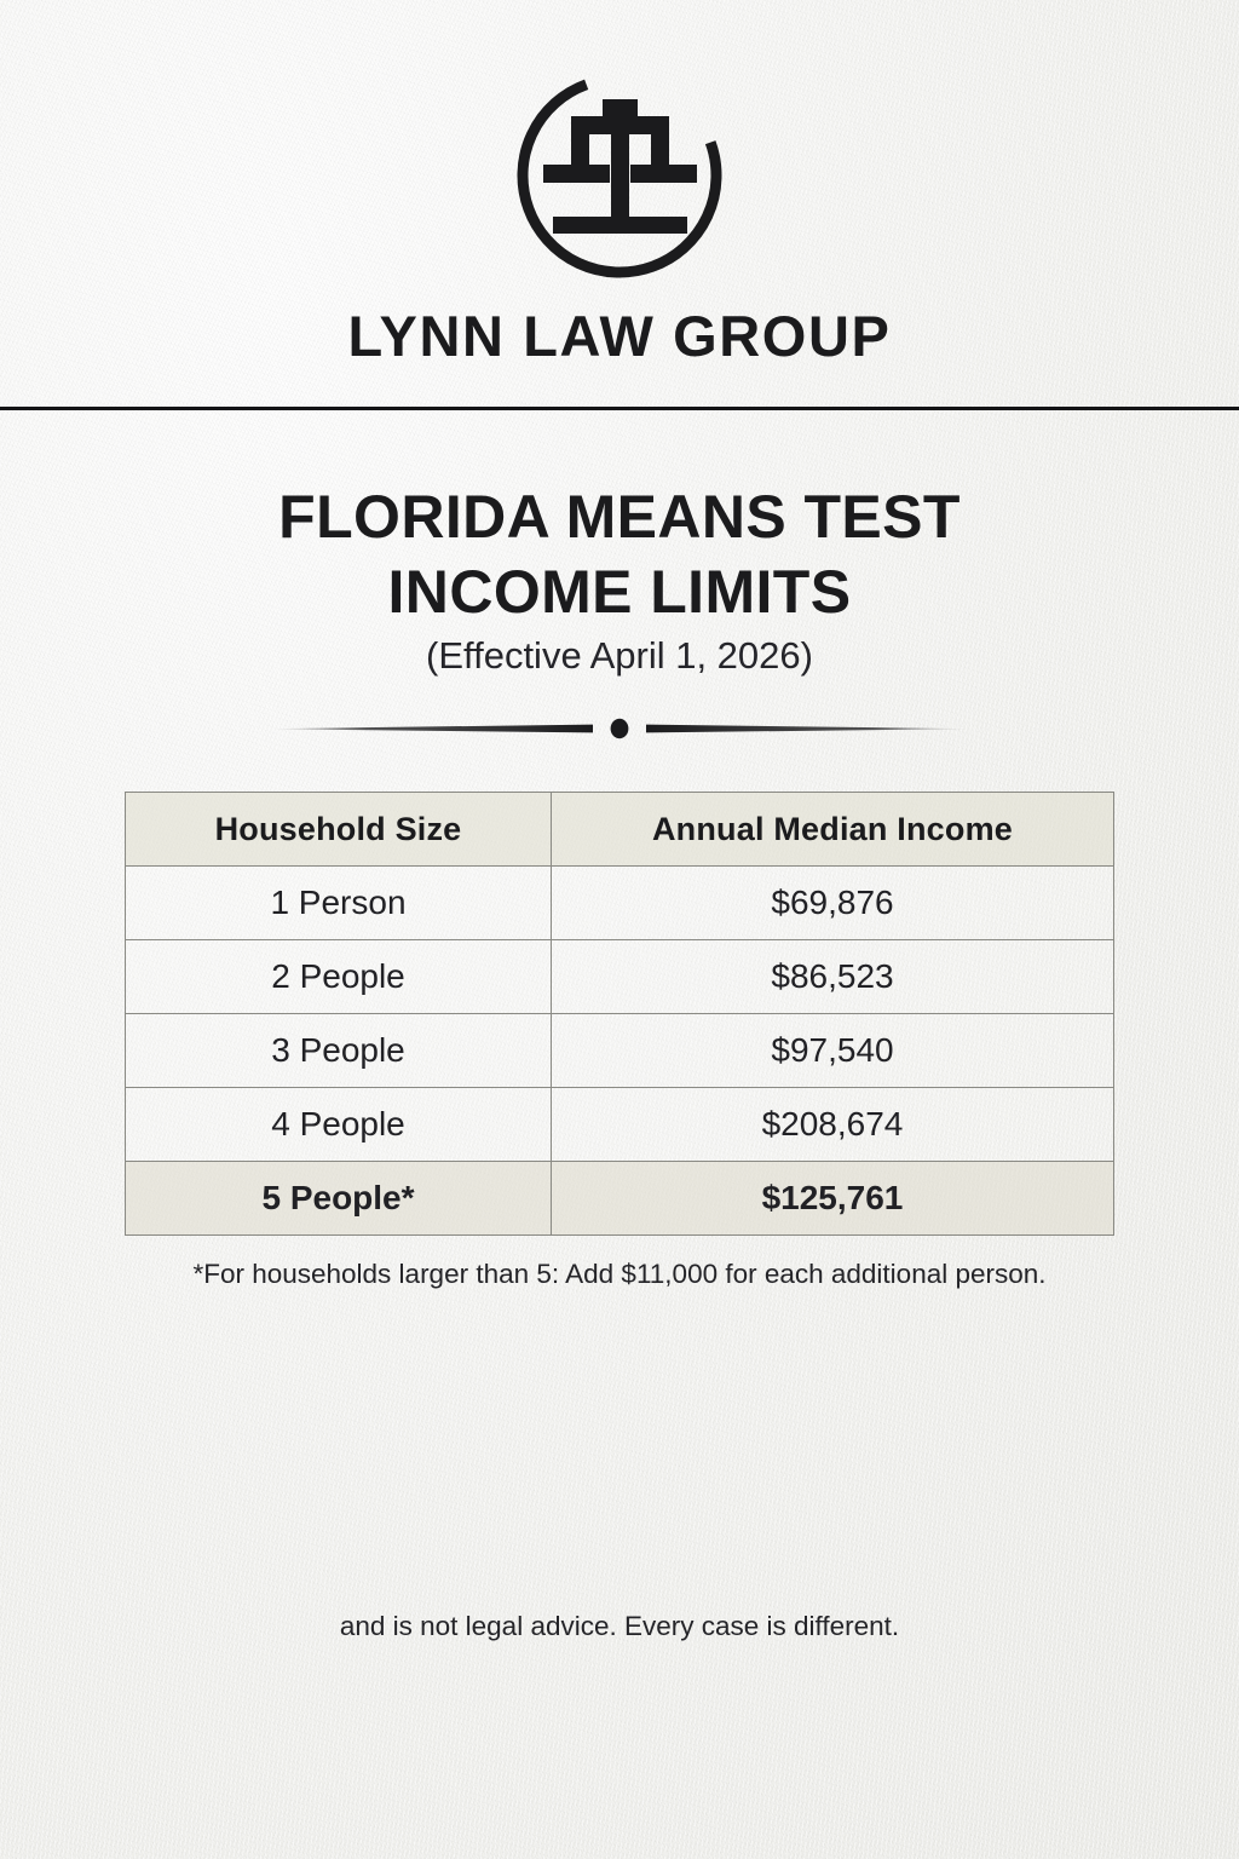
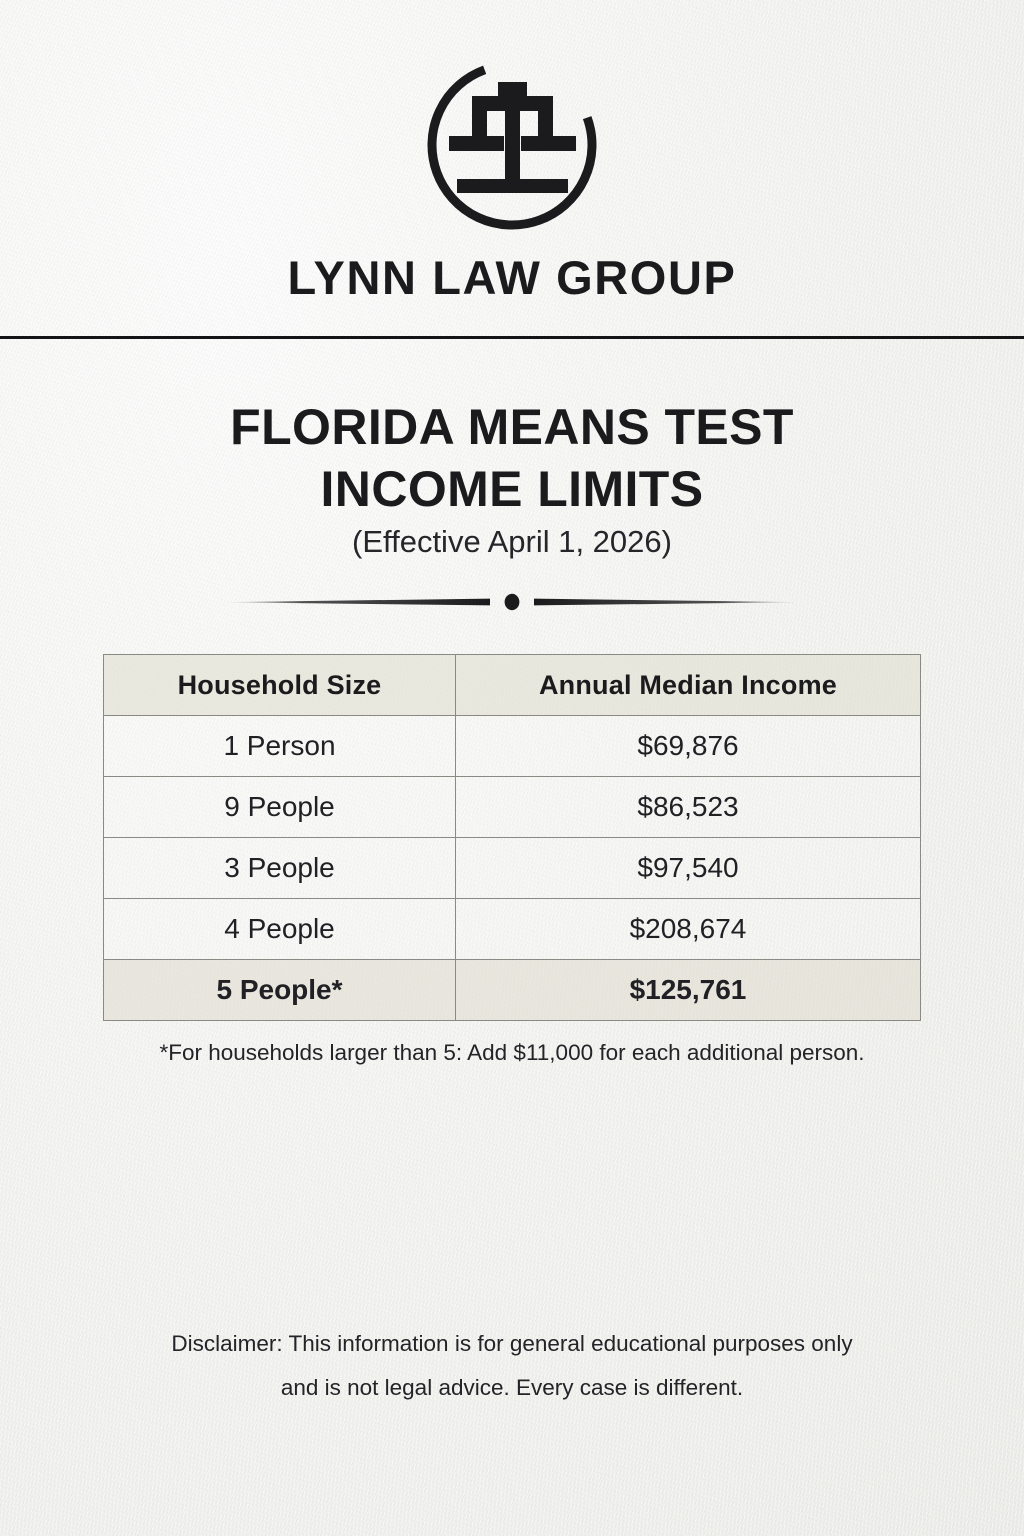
  LYNN LAW GROUP
  FLORIDA MEANS TEST
  INCOME LIMITS
  (Effective April 1, 2026)
  Household Size	Annual Median Income
  1 Person	$69,876
- 2 People	$86,523
+ 9 People	$86,523
  3 People	$97,540
  4 People	$208,674
  5 People*	$125,761
  *For households larger than 5: Add $11,000 for each additional person.
+ Disclaimer: This information is for general educational purposes only
  and is not legal advice. Every case is different.
